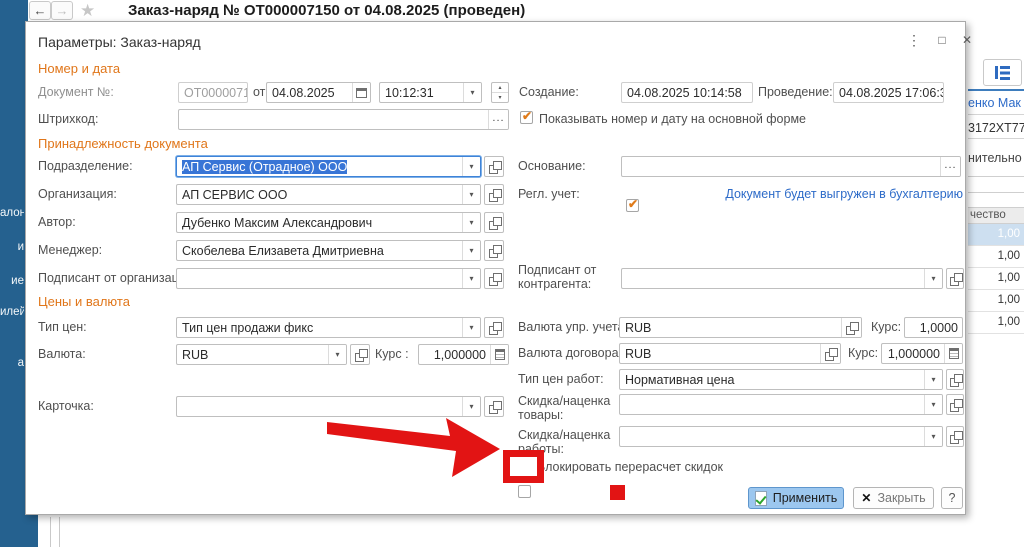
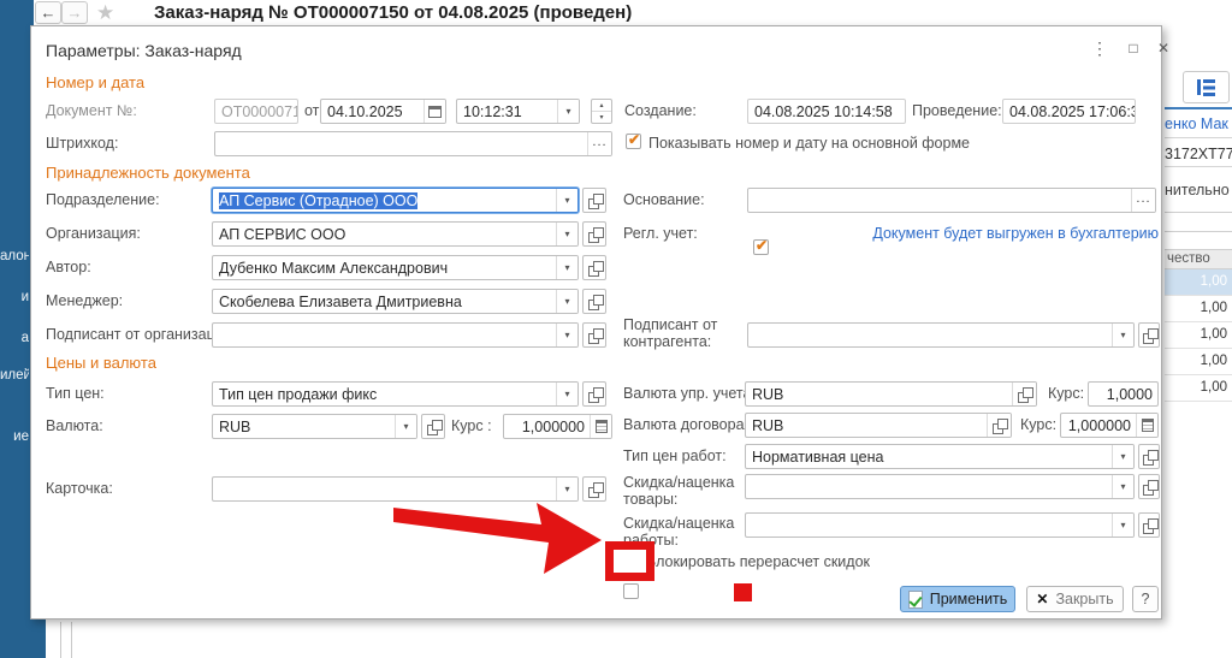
  ←
  →
  ★
  Заказ-наряд № ОТ000007150 от 04.08.2025 (проведен)
  алон
  и
- ие
+ а
  илей
- а
+ ие
  енко Мак
  3172XT77
  нительно
  чество
  1,00
  1,00
  1,00
  1,00
  1,00
  Параметры: Заказ-наряд
  ⋮
  □
  ✕
  Номер и дата
  Документ №:
  ОТ0000071
  от
- 04.08.2025
+ 04.10.2025
  10:12:31
  ▾
  Создание:
  04.08.2025 10:14:58
  Проведение:
  04.08.2025 17:06:
  Штрихкод:
  ...
  Показывать номер и дату на основной форме
  Принадлежность документа
  Подразделение:
  АП Сервис (Отрадное) ООО
  ▾
  Организация:
  АП СЕРВИС ООО
  ▾
  Автор:
  Дубенко Максим Александрович
  ▾
  Менеджер:
  Скобелева Елизавета Дмитриевна
  ▾
  Подписант от организа
  ▾
  Основание:
  ...
  Регл. учет:
  Документ будет выгружен в бухгалтерию
  Подписант от контрагента:
  ▾
  Цены и валюта
  Тип цен:
  Тип цен продажи фикс
  ▾
  Валюта:
  RUB
  ▾
  Курс :
  1,000000
  Карточка:
  ▾
  Валюта упр. учет
  RUB
  Курс:
  1,0000
  Валюта договора
  RUB
  Курс:
  1,000000
  Тип цен работ:
  Нормативная цена
  ▾
  Скидка/наценка товары:
  ▾
  Скидка/наценка работы:
  ▾
  Блокировать перерасчет скидок
  Применить
  ✕
  Закрыть
  ?
